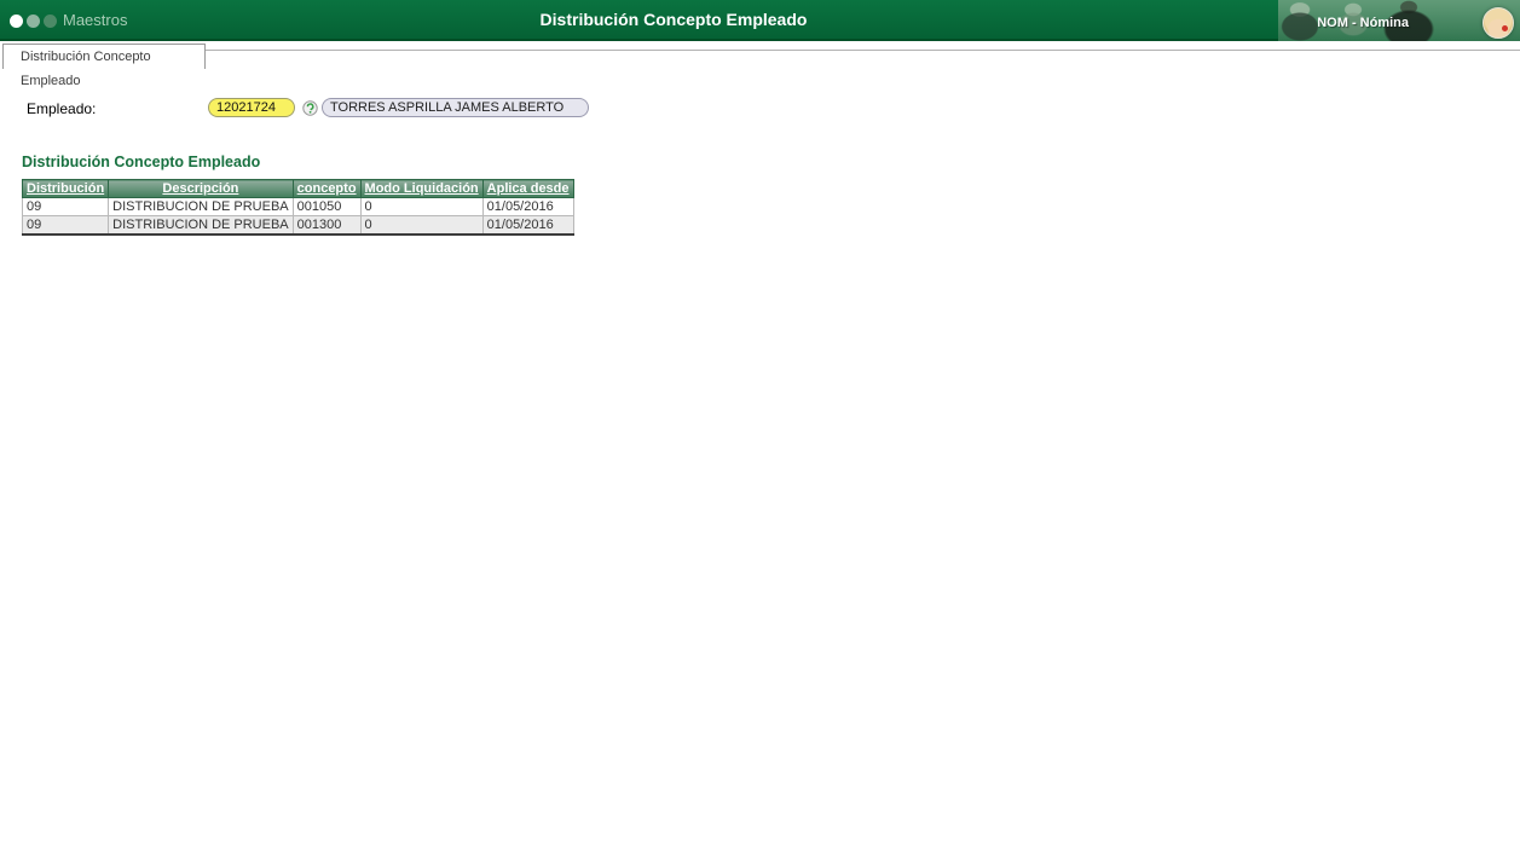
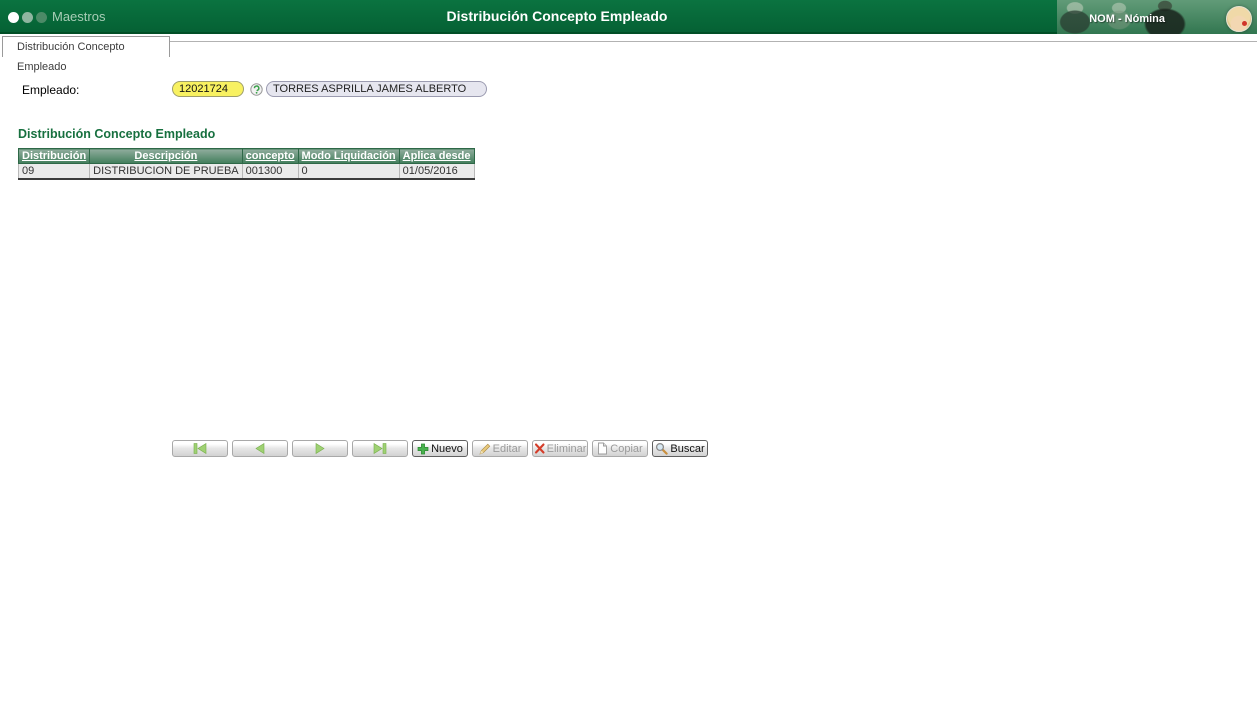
  Maestros
  Distribución Concepto Empleado
  NOM - Nómina
  Distribución Concepto Empleado
  Empleado:
  12021724
  TORRES ASPRILLA JAMES ALBERTO
  Distribución Concepto Empleado
  Distribución	Descripción	concepto	Modo Liquidación	Aplica desde
- 09	DISTRIBUCION DE PRUEBA	001050	0	01/05/2016
  09	DISTRIBUCION DE PRUEBA	001300	0	01/05/2016
+ Nuevo
+ Editar
+ Eliminar
+ Copiar
+ Buscar
